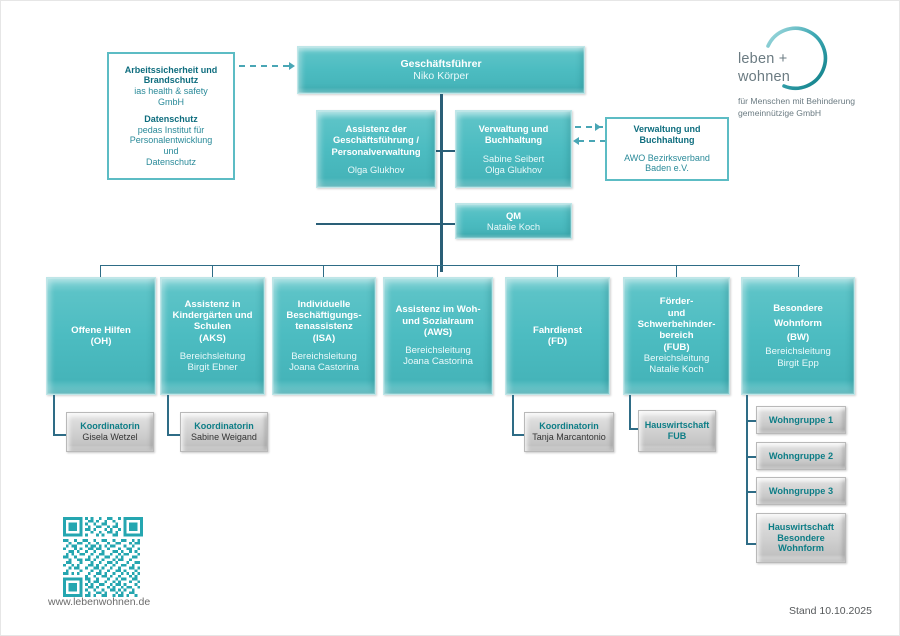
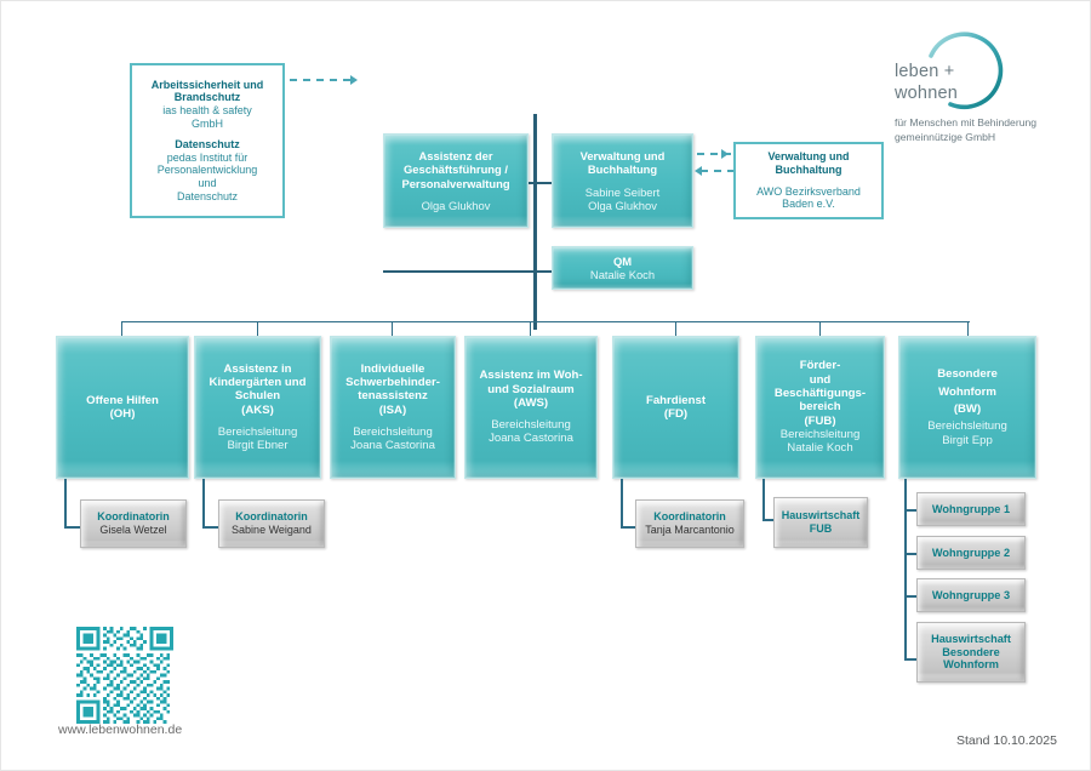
  leben +
  wohnen
  für Menschen mit Behinderung
  gemeinnützige GmbH
  Arbeitssicherheit und
  Brandschutz
  ias health & safety
  GmbH
  Datenschutz
  pedas Institut für
  Personalentwicklung
  und
  Datenschutz
- Geschäftsführer
- Niko Körper
  Assistenz der
  Geschäftsführung /
  Personalverwaltung
  Olga Glukhov
  Verwaltung und
  Buchhaltung
  Sabine Seibert
  Olga Glukhov
  Verwaltung und
  Buchhaltung
  AWO Bezirksverband
  Baden e.V.
  QM
  Natalie Koch
  Offene Hilfen
  (OH)
  Assistenz in
  Kindergärten und
  Schulen
  (AKS)
  Bereichsleitung
  Birgit Ebner
  Individuelle
- Beschäftigungs-
+ Schwerbehinder-
  tenassistenz
  (ISA)
  Bereichsleitung
  Joana Castorina
  Assistenz im Woh-
  und Sozialraum
  (AWS)
  Bereichsleitung
  Joana Castorina
  Fahrdienst
  (FD)
  Förder-
  und
- Schwerbehinder-
+ Beschäftigungs-
  bereich
  (FUB)
  Bereichsleitung
  Natalie Koch
  Besondere
  Wohnform
  (BW)
  Bereichsleitung
  Birgit Epp
  Koordinatorin
  Gisela Wetzel
  Koordinatorin
  Sabine Weigand
  Koordinatorin
  Tanja Marcantonio
  Hauswirtschaft
  FUB
  Wohngruppe 1
  Wohngruppe 2
  Wohngruppe 3
  Hauswirtschaft
  Besondere
  Wohnform
  www.lebenwohnen.de
  Stand 10.10.2025
